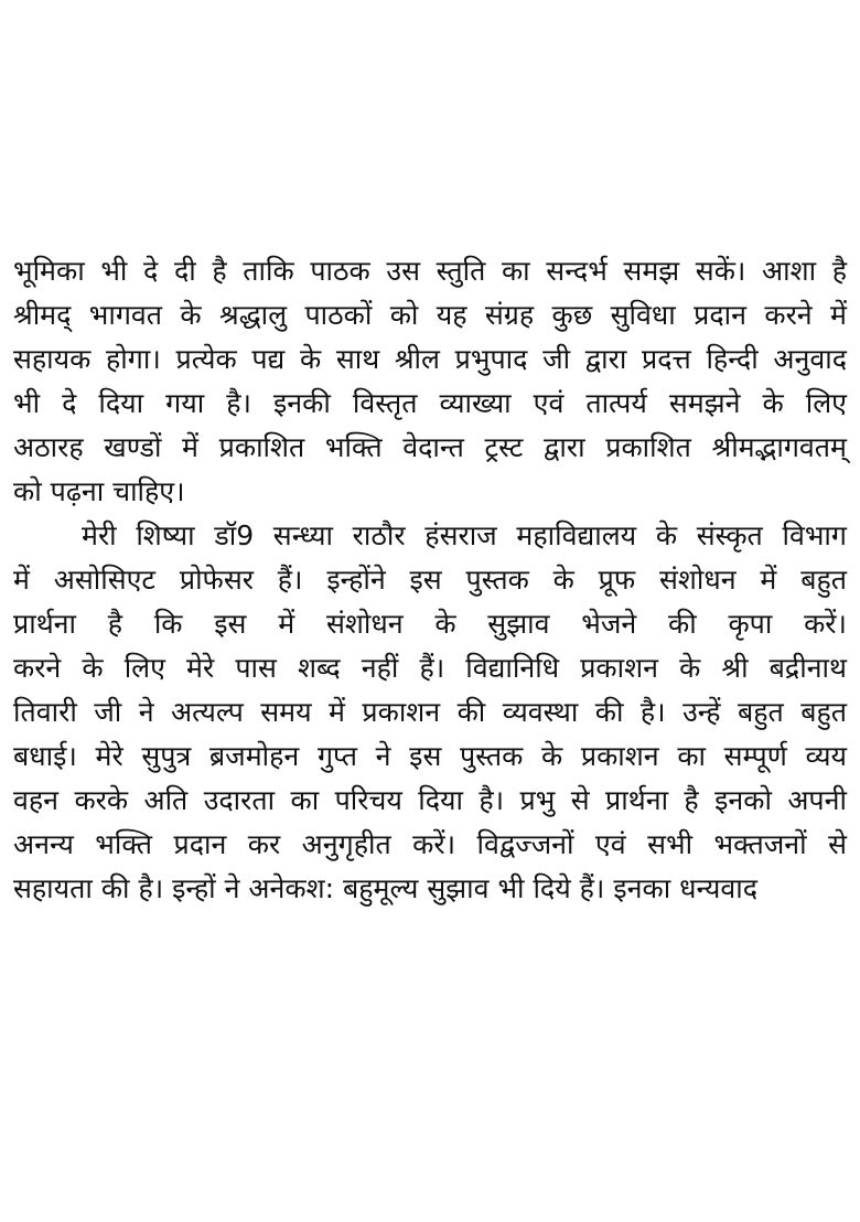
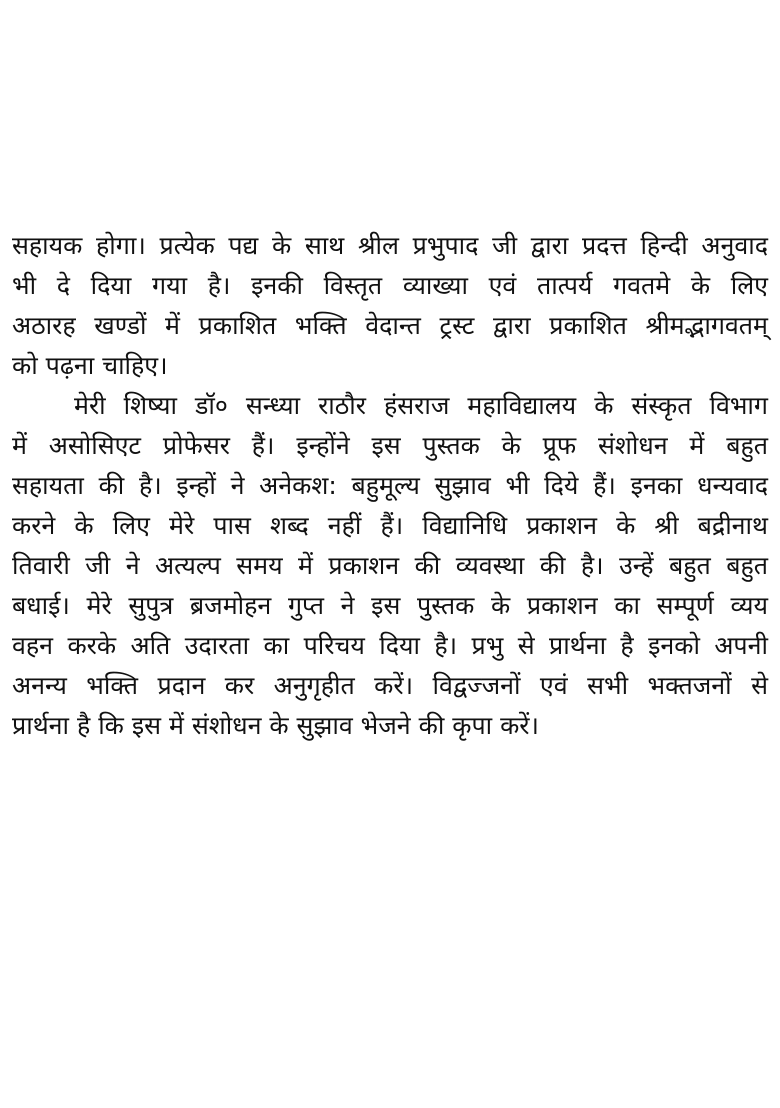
- भूमिका भी दे दी है ताकि पाठक उस स्तुति का सन्दर्भ समझ सकें। आशा है
- श्रीमद् भागवत के श्रद्धालु पाठकों को यह संग्रह कुछ सुविधा प्रदान करने में
  सहायक होगा। प्रत्येक पद्य के साथ श्रील प्रभुपाद जी द्वारा प्रदत्त हिन्दी अनुवाद
- भी दे दिया गया है। इनकी विस्तृत व्याख्या एवं तात्पर्य समझने के लिए
+ भी दे दिया गया है। इनकी विस्तृत व्याख्या एवं तात्पर्य गवतमे के लिए
  अठारह खण्डों में प्रकाशित भक्ति वेदान्त ट्रस्ट द्वारा प्रकाशित श्रीमद्भागवतम्
  को पढ़ना चाहिए।
- मेरी शिष्या डॉ9 सन्ध्या राठौर हंसराज महाविद्यालय के संस्कृत विभाग
+ मेरी शिष्या डॉ० सन्ध्या राठौर हंसराज महाविद्यालय के संस्कृत विभाग
  में असोसिएट प्रोफेसर हैं। इन्होंने इस पुस्तक के प्रूफ संशोधन में बहुत
- प्रार्थना है कि इस में संशोधन के सुझाव भेजने की कृपा करें।
+ सहायता की है। इन्हों ने अनेकश: बहुमूल्य सुझाव भी दिये हैं। इनका धन्यवाद
  करने के लिए मेरे पास शब्द नहीं हैं। विद्यानिधि प्रकाशन के श्री बद्रीनाथ
  तिवारी जी ने अत्यल्प समय में प्रकाशन की व्यवस्था की है। उन्हें बहुत बहुत
  बधाई। मेरे सुपुत्र ब्रजमोहन गुप्त ने इस पुस्तक के प्रकाशन का सम्पूर्ण व्यय
  वहन करके अति उदारता का परिचय दिया है। प्रभु से प्रार्थना है इनको अपनी
  अनन्य भक्ति प्रदान कर अनुगृहीत करें। विद्वज्जनों एवं सभी भक्तजनों से
- सहायता की है। इन्हों ने अनेकश: बहुमूल्य सुझाव भी दिये हैं। इनका धन्यवाद
+ प्रार्थना है कि इस में संशोधन के सुझाव भेजने की कृपा करें।
